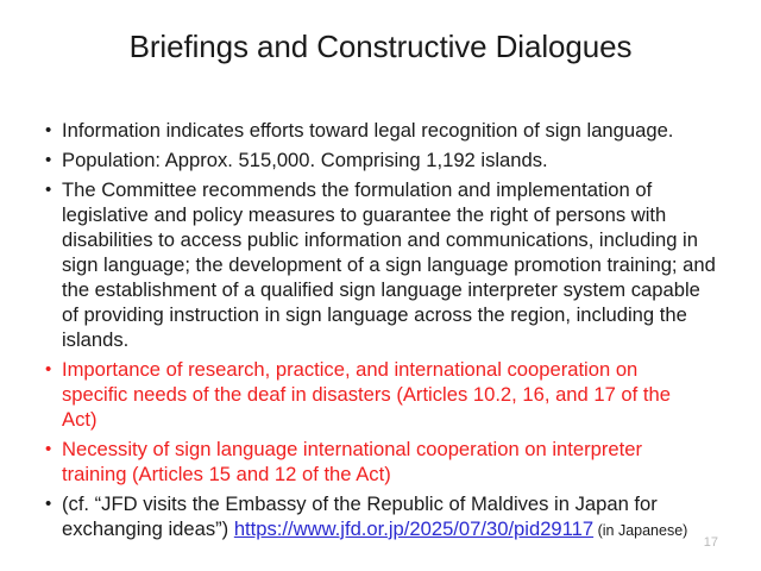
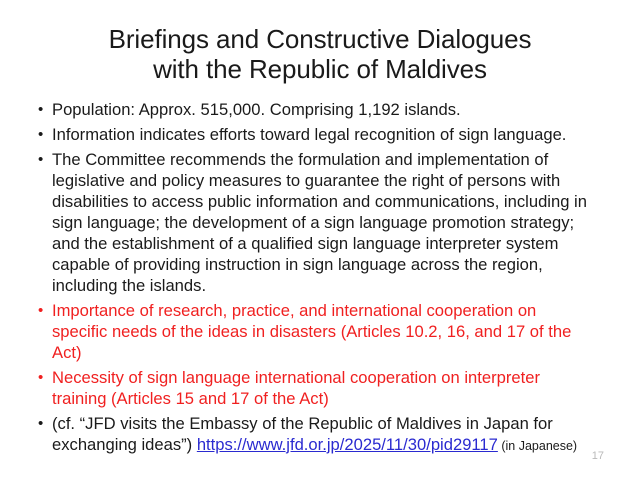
  Briefings and Constructive Dialogues
+ with the Republic of Maldives
  •
- Information indicates efforts toward legal recognition of sign language.
+ Population: Approx. 515,000. Comprising 1,192 islands.
  •
- Population: Approx. 515,000. Comprising 1,192 islands.
+ Information indicates efforts toward legal recognition of sign language.
  •
- The Committee recommends the formulation and implementation of legislative and policy measures to guarantee the right of persons with disabilities to access public information and communications, including in sign language; the development of a sign language promotion training; and the establishment of a qualified sign language interpreter system capable of providing instruction in sign language across the region, including the islands.
+ The Committee recommends the formulation and implementation of legislative and policy measures to guarantee the right of persons with disabilities to access public information and communications, including in sign language; the development of a sign language promotion strategy; and the establishment of a qualified sign language interpreter system capable of providing instruction in sign language across the region, including the islands.
  •
- Importance of research, practice, and international cooperation on specific needs of the deaf in disasters (Articles 10.2, 16, and 17 of the Act)
+ Importance of research, practice, and international cooperation on specific needs of the ideas in disasters (Articles 10.2, 16, and 17 of the Act)
  •
- Necessity of sign language international cooperation on interpreter training (Articles 15 and 12 of the Act)
+ Necessity of sign language international cooperation on interpreter training (Articles 15 and 17 of the Act)
  •
- (cf. “JFD visits the Embassy of the Republic of Maldives in Japan for exchanging ideas”) https://www.jfd.or.jp/2025/07/30/pid29117 (in Japanese)
+ (cf. “JFD visits the Embassy of the Republic of Maldives in Japan for exchanging ideas”) https://www.jfd.or.jp/2025/11/30/pid29117 (in Japanese)
  17
